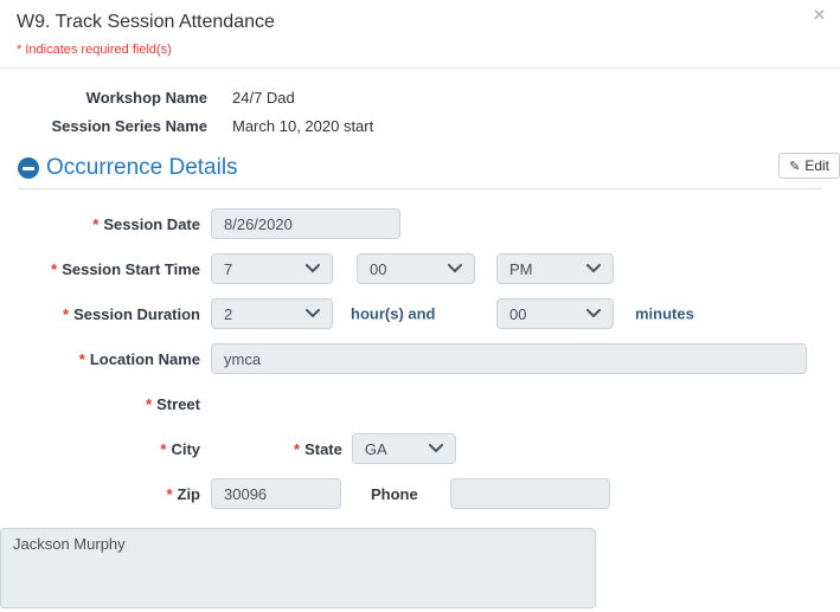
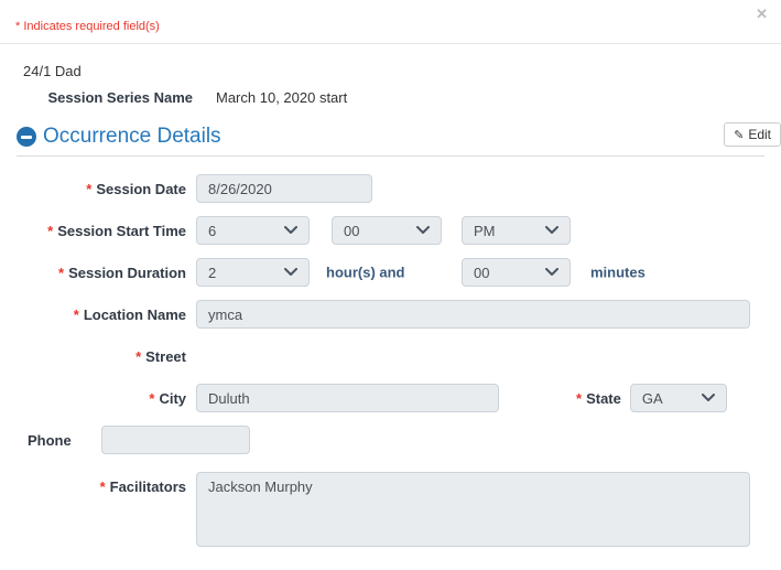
- W9. Track Session Attendance
  ✕
  * Indicates required field(s)
- Workshop Name
- 24/7 Dad
+ 24/1 Dad
  Session Series Name
  March 10, 2020 start
  Occurrence Details
  ✎
  Edit
  * Session Date
  8/26/2020
  * Session Start Time
- 7
+ 6
  00
  PM
  * Session Duration
  2
  hour(s) and
  00
  minutes
  * Location Name
  ymca
  * Street
  * City
+ Duluth
  * State
  GA
- * Zip
- 30096
  Phone
+ * Facilitators
  Jackson Murphy
